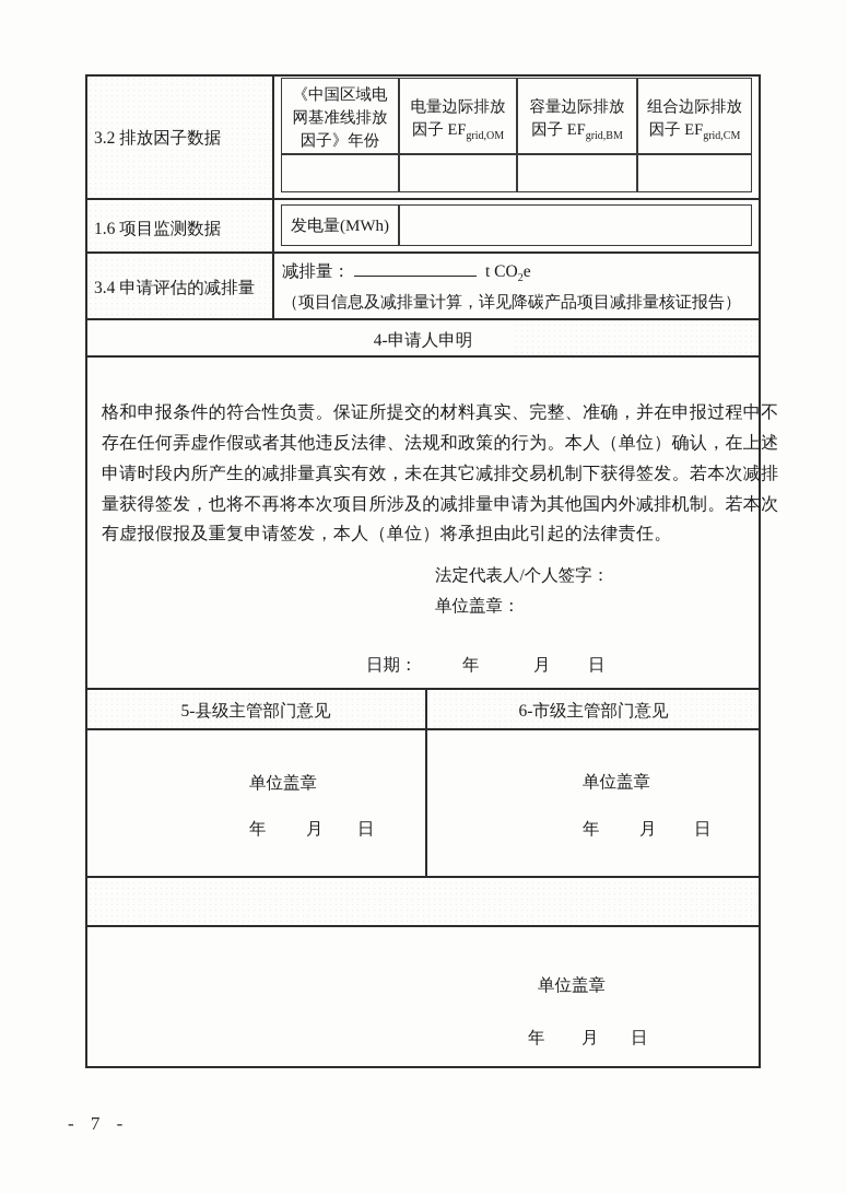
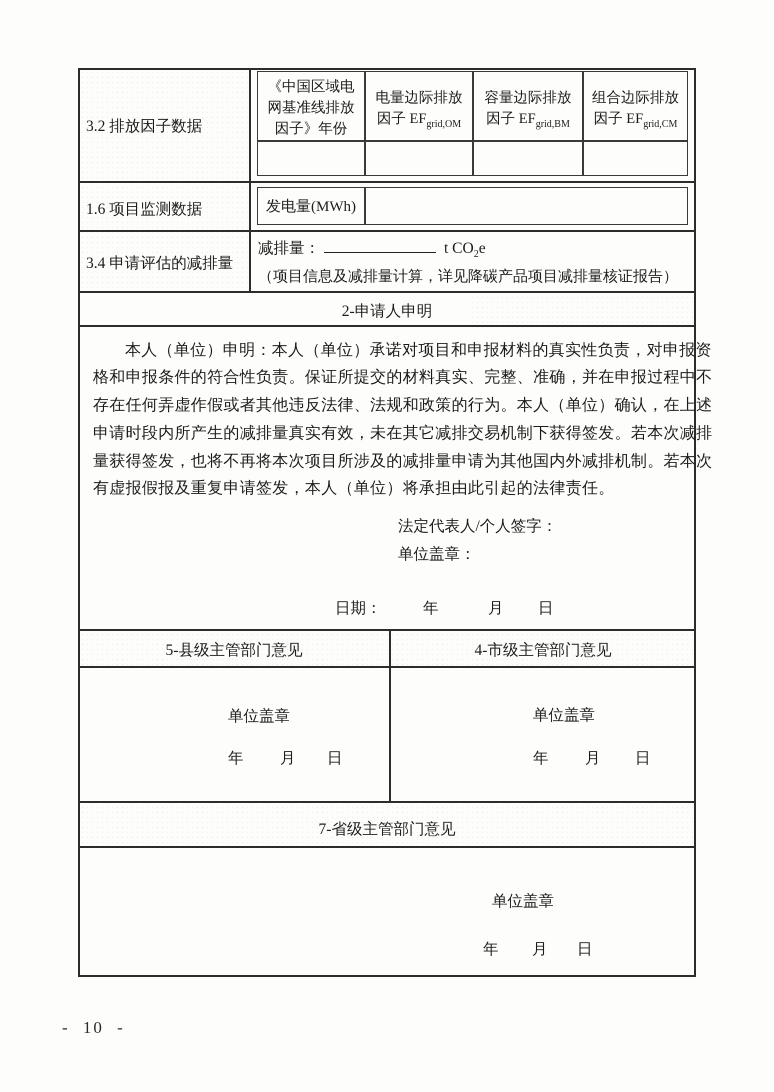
  3.2 排放因子数据
  《中国区域电
  网基准线排放
  因子》年份
  电量边际排放
  因子 EFgrid,OM
  容量边际排放
  因子 EFgrid,BM
  组合边际排放
  因子 EFgrid,CM
  1.6 项目监测数据
  发电量(MWh)
  3.4 申请评估的减排量
  减排量： t CO2e
  （项目信息及减排量计算，详见降碳产品项目减排量核证报告）
- 4-申请人申明
+ 2-申请人申明
+ 本人（单位）申明：本人（单位）承诺对项目和申报材料的真实性负责，对申报资
  格和申报条件的符合性负责。保证所提交的材料真实、完整、准确，并在申报过程中不
  存在任何弄虚作假或者其他违反法律、法规和政策的行为。本人（单位）确认，在上述
  申请时段内所产生的减排量真实有效，未在其它减排交易机制下获得签发。若本次减排
  量获得签发，也将不再将本次项目所涉及的减排量申请为其他国内外减排机制。若本次
  有虚报假报及重复申请签发，本人（单位）将承担由此引起的法律责任。
  法定代表人/个人签字：
  单位盖章：
  日期：
  年
  月
  日
  5-县级主管部门意见
- 6-市级主管部门意见
+ 4-市级主管部门意见
  单位盖章
  年
  月
  日
  单位盖章
  年
  月
  日
+ 7-省级主管部门意见
  单位盖章
  年
  月
  日
- - 7 -
+ - 10 -
